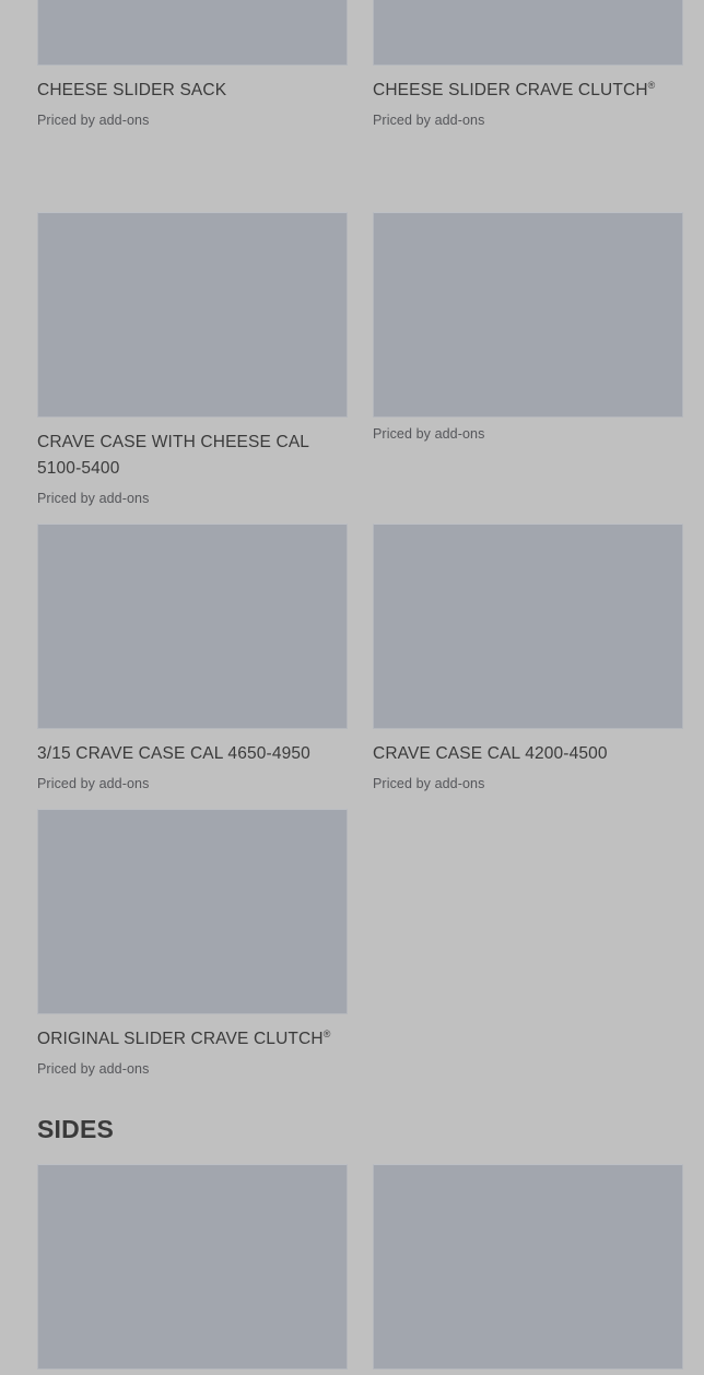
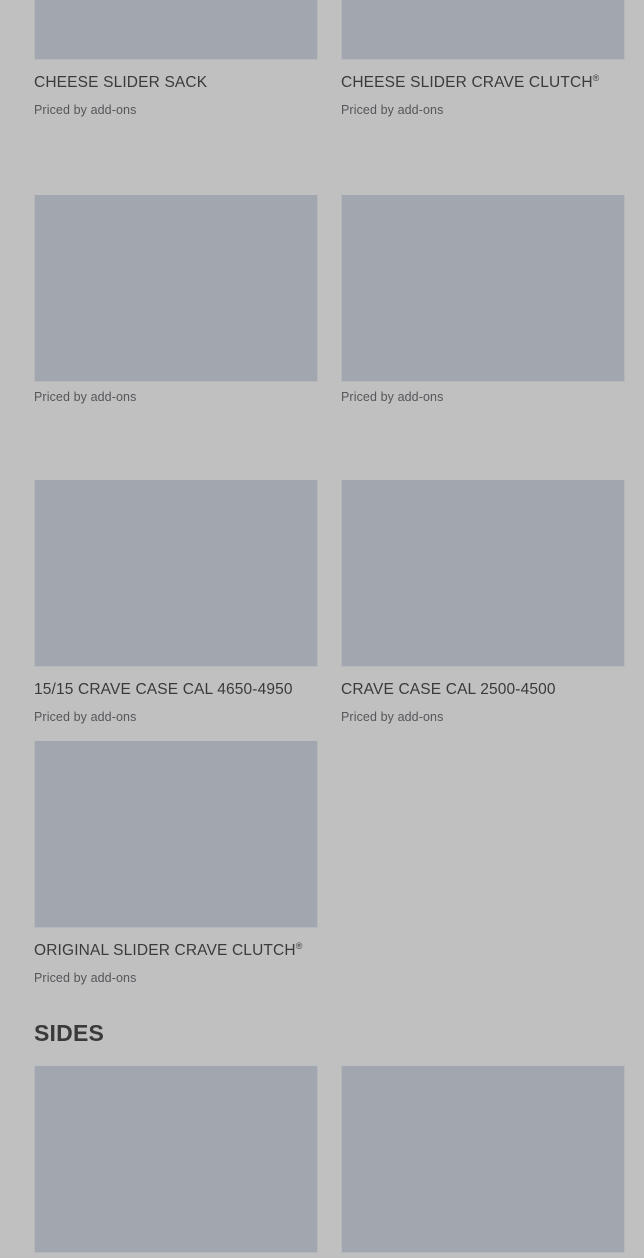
  CHEESE SLIDER SACK
  Priced by add-ons
  CHEESE SLIDER CRAVE CLUTCH®
  Priced by add-ons
- CRAVE CASE WITH CHEESE CAL 5100-5400
  Priced by add-ons
  Priced by add-ons
- 3/15 CRAVE CASE CAL 4650-4950
+ 15/15 CRAVE CASE CAL 4650-4950
  Priced by add-ons
- CRAVE CASE CAL 4200-4500
+ CRAVE CASE CAL 2500-4500
  Priced by add-ons
  ORIGINAL SLIDER CRAVE CLUTCH®
  Priced by add-ons
  SIDES
